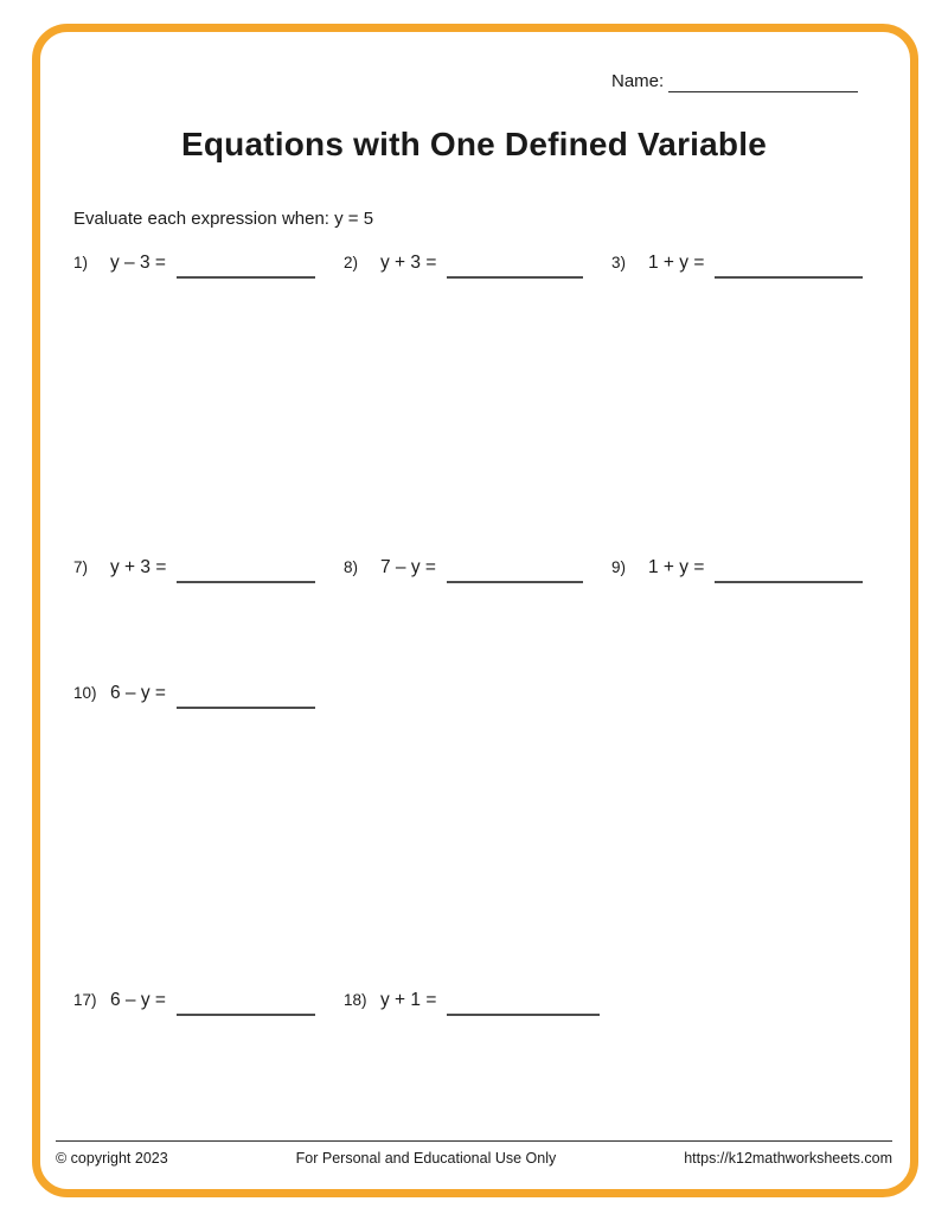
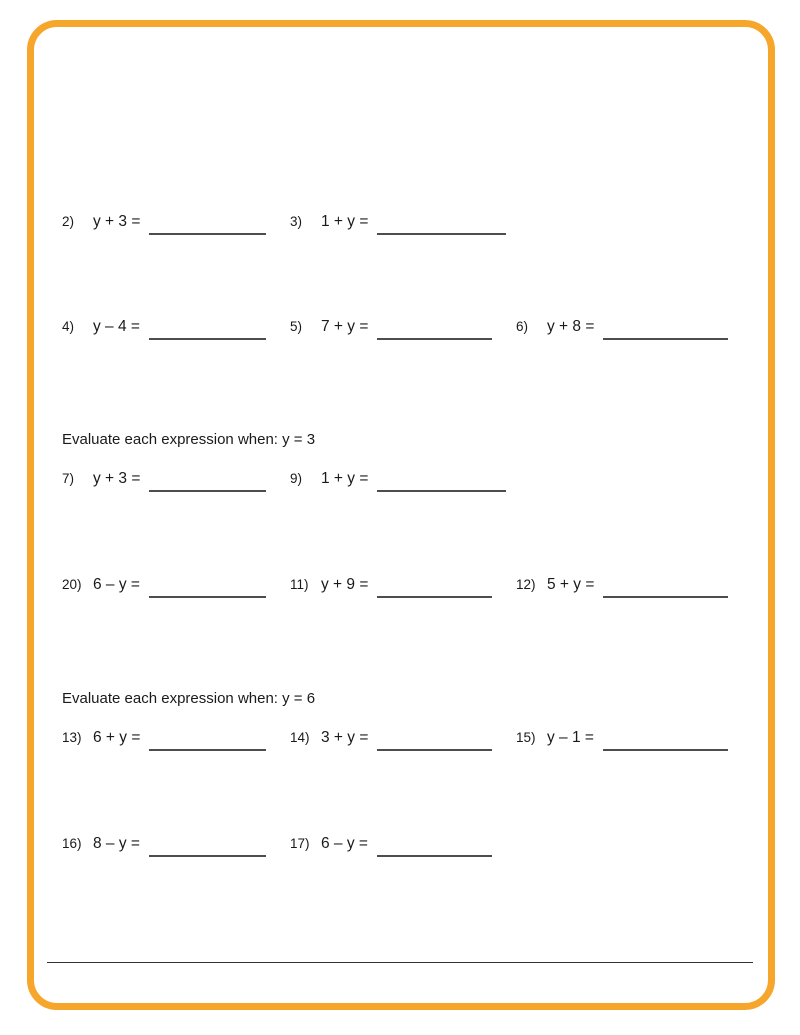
- Name:
- Equations with One Defined Variable
- Evaluate each expression when: y = 5
- 1)
- y – 3 =
  2)
  y + 3 =
  3)
  1 + y =
+ 4)
+ y – 4 =
+ 5)
+ 7 + y =
+ 6)
+ y + 8 =
+ Evaluate each expression when: y = 3
  7)
  y + 3 =
- 8)
- 7 – y =
  9)
  1 + y =
- 10)
+ 20)
  6 – y =
+ 11)
+ y + 9 =
+ 12)
+ 5 + y =
+ Evaluate each expression when: y = 6
+ 13)
+ 6 + y =
+ 14)
+ 3 + y =
+ 15)
+ y – 1 =
+ 16)
+ 8 – y =
  17)
  6 – y =
- 18)
- y + 1 =
- © copyright 2023
- For Personal and Educational Use Only
- https://k12mathworksheets.com
